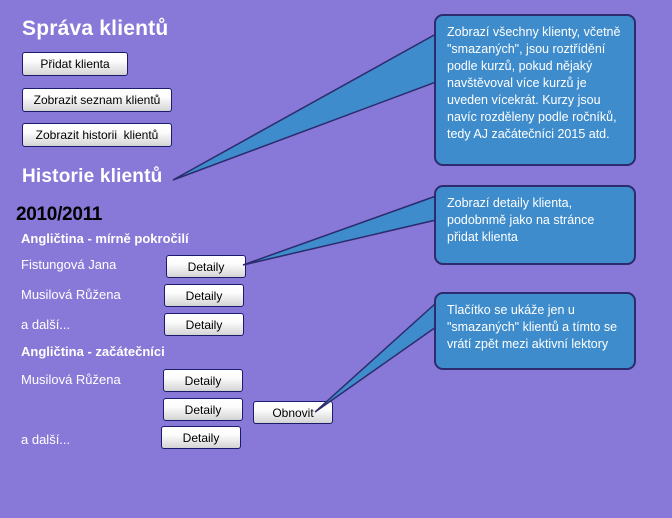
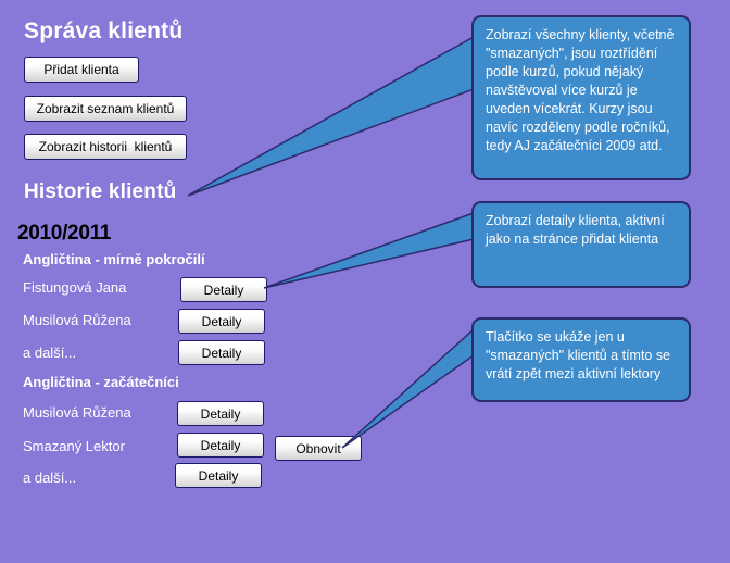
  Správa klientů
  Přidat klienta
  Zobrazit seznam klientů
  Zobrazit historii klientů
  Historie klientů
  2010/2011
  Angličtina - mírně pokročilí
  Fistungová Jana
  Detaily
  Musilová Růžena
  Detaily
  a další...
  Detaily
  Angličtina - začátečníci
  Musilová Růžena
  Detaily
+ Smazaný Lektor
  Detaily
  Obnovit
  a další...
  Detaily
- Zobrazí všechny klienty, včetně "smazaných", jsou roztřídění podle kurzů, pokud nějaký navštěvoval více kurzů je uveden vícekrát. Kurzy jsou navíc rozděleny podle ročníků, tedy AJ začátečníci 2015 atd.
+ Zobrazí všechny klienty, včetně "smazaných", jsou roztřídění podle kurzů, pokud nějaký navštěvoval více kurzů je uveden vícekrát. Kurzy jsou navíc rozděleny podle ročníků, tedy AJ začátečníci 2009 atd.
- Zobrazí detaily klienta, podobnmě jako na stránce přidat klienta
+ Zobrazí detaily klienta, aktivní jako na stránce přidat klienta
  Tlačítko se ukáže jen u "smazaných" klientů a tímto se vrátí zpět mezi aktivní lektory
